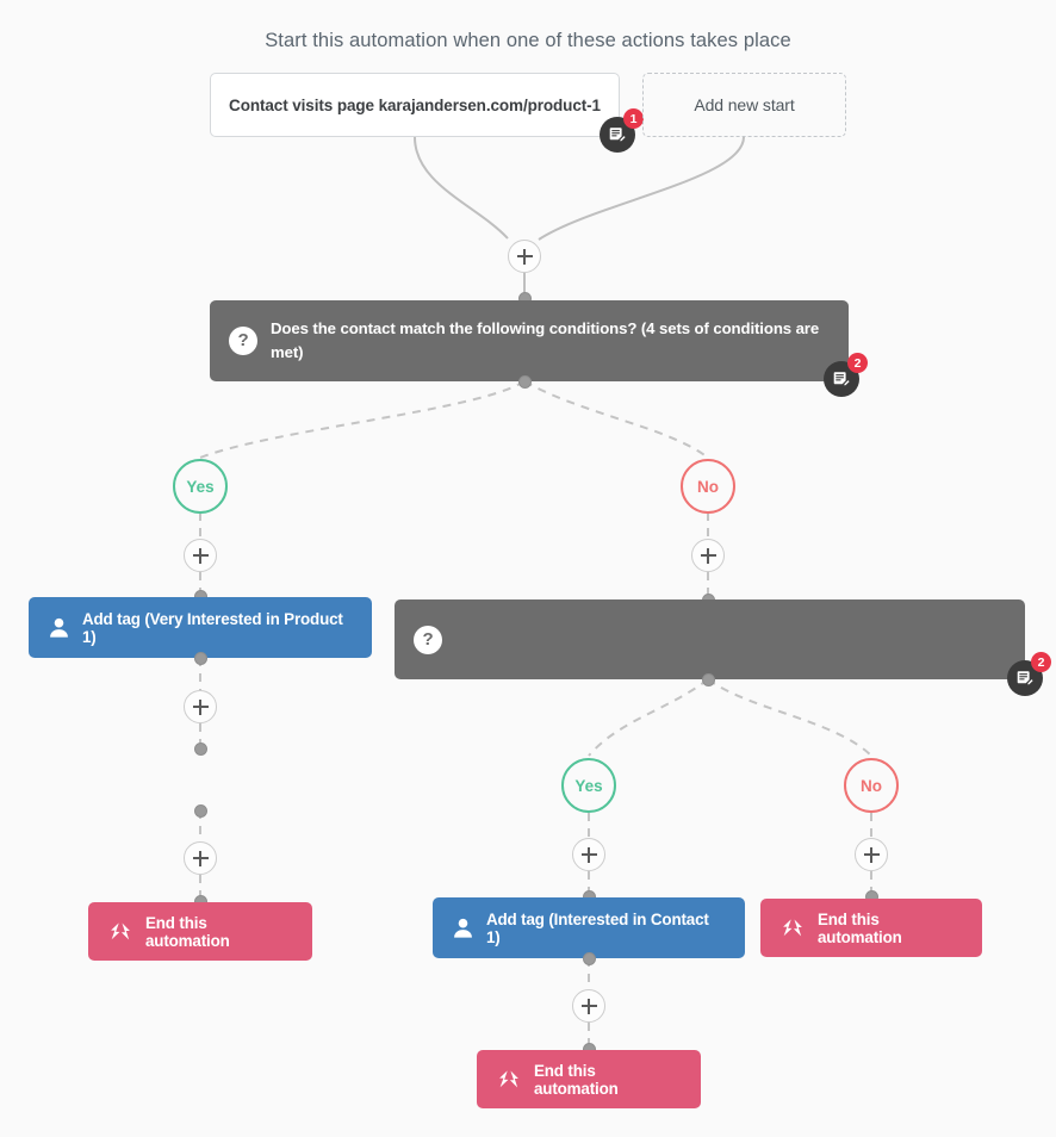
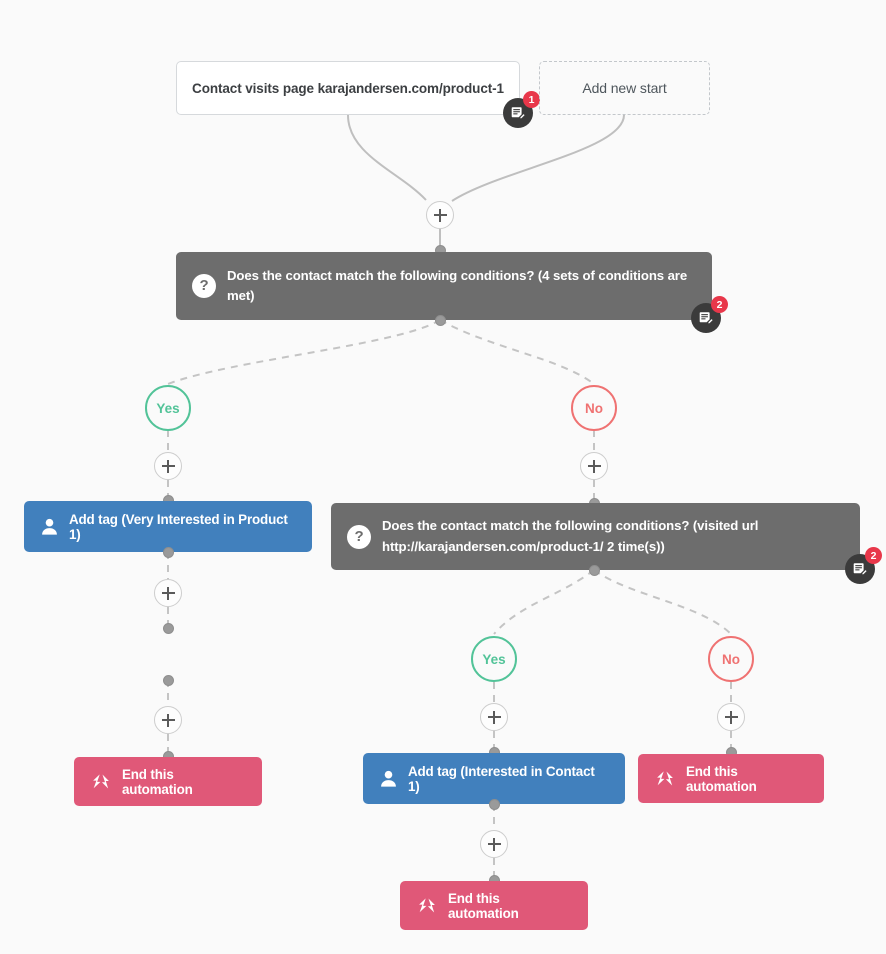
- Start this automation when one of these actions takes place
  Contact visits page karajandersen.com/product-1
  1
  Add new start
  ?
  Does the contact match the following conditions? (4 sets of conditions are met)
  2
  Yes
  No
  Add tag (Very Interested in Product 1)
  End this automation
  ?
+ Does the contact match the following conditions? (visited url http://karajandersen.com/product-1/ 2 time(s))
  2
  Yes
  No
  Add tag (Interested in Contact 1)
  End this automation
  End this automation
